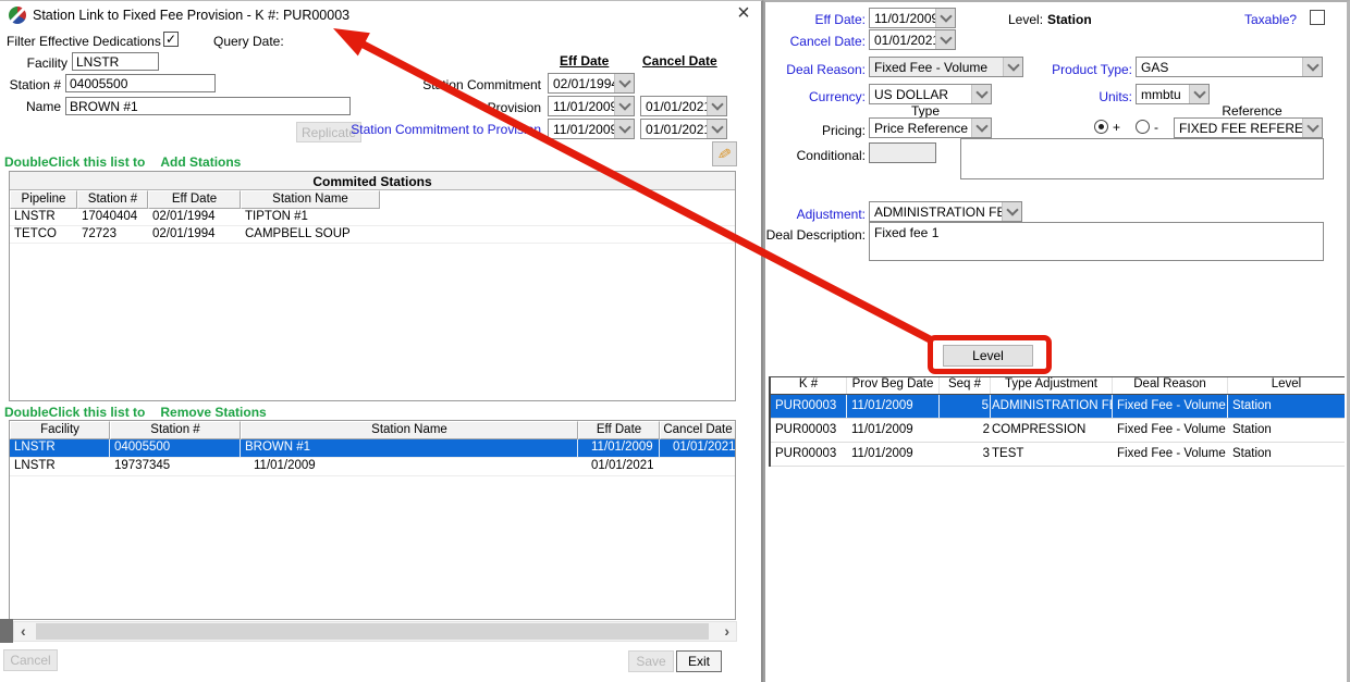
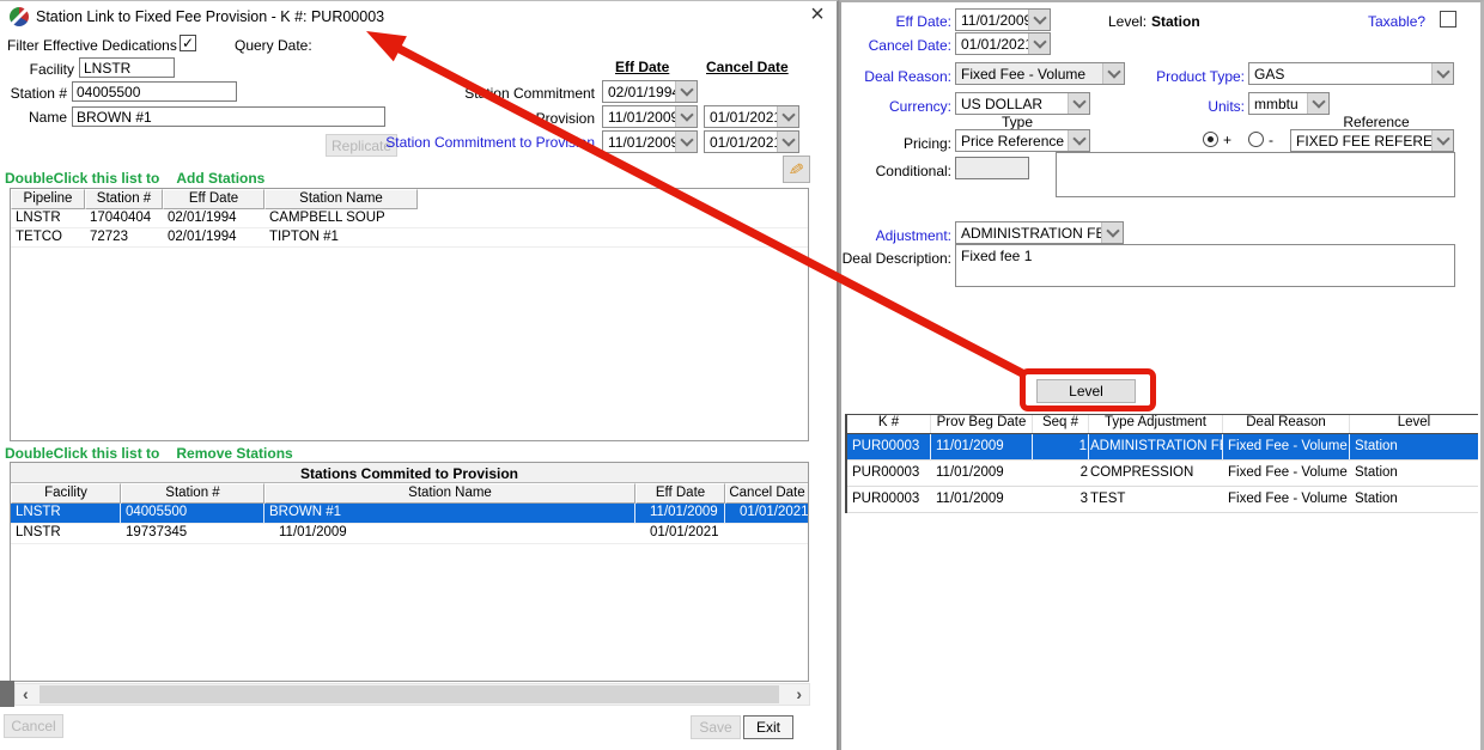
  Station Link to Fixed Fee Provision - K #: PUR00003
  ×
  Filter Effective Dedications
  ✓
  Query Date:
  Facility
  LNSTR
  Station #
  04005500
  Name
  BROWN #1
  Replicate
  Eff Date
  Cancel Date
  Son Commitment
  02/01/199
  rovision
  11/01/200
  01/01/202
  Station Commitment to Provin
  11/01/200
  01/01/202
  DoubleClick this list to Add Stations
- Commited Stations
  Pipeline
  Station #
  Eff Date
  Station Name
  LNSTR
  17040404
  02/01/1994
- TIPTON #1
+ CAMPBELL SOUP
  TETCO
  72723
  02/01/1994
- CAMPBELL SOUP
+ TIPTON #1
  DoubleClick this list to Remove Stations
+ Stations Commited to Provision
  Facility
  Station #
  Station Name
  Eff Date
  Cancel Date
  LNSTR
  04005500
  BROWN #1
  11/01/2009
  01/01/2021
  LNSTR
  19737345
  11/01/2009
  01/01/2021
  ‹
  ›
  Cancel
  Save
  Exit
  Eff Date:
  11/01/200
  Level:
  Station
  Taxable?
  Cancel Date:
  01/01/202
  Deal Reason:
  Fixed Fee - Volume
  Product Type:
  GAS
  Currency:
  US DOLLAR
  Units:
  mmbtu
  Type
  Reference
  Pricing:
  Price Reference
  +
  -
  FIXED FEE REFERE
  Conditional:
  Adjustment:
  ADMINISTRATION F
  Deal Description:
  Fixed fee 1
  Level
  K #
  Prov Beg Date
  Seq #
  Type Adjustment
  Deal Reason
  Level
  PUR00003
  11/01/2009
- 5
+ 1
  ADMINISTRATION F
  Fixed Fee - Volume
  Station
  PUR00003
  11/01/2009
  2
  COMPRESSION
  Fixed Fee - Volume
  Station
  PUR00003
  11/01/2009
  3
  TEST
  Fixed Fee - Volume
  Station
